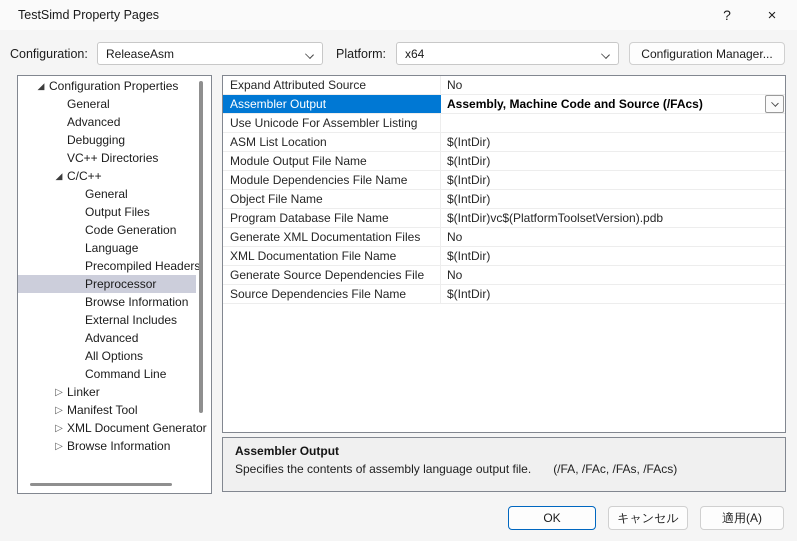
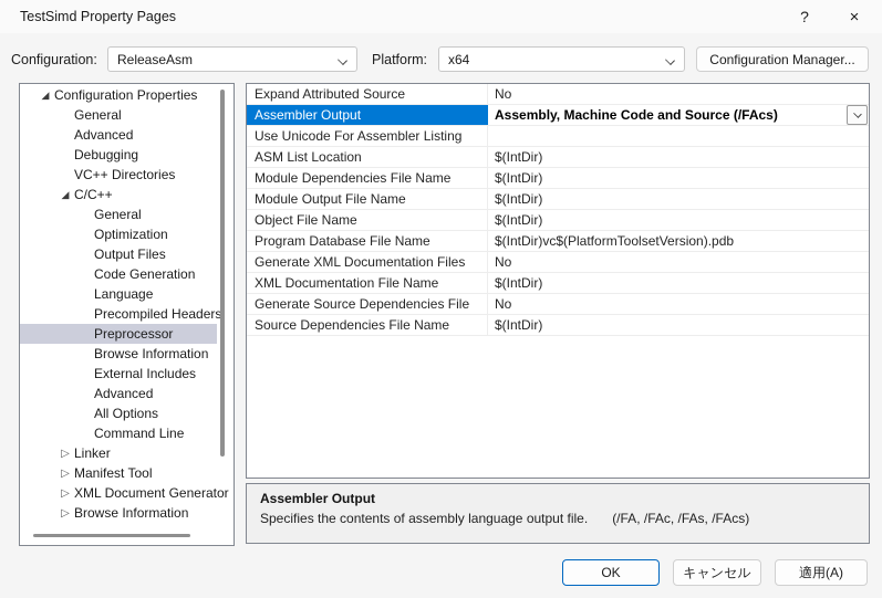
  TestSimd Property Pages
  ?
  ×
  Configuration:
  ReleaseAsm
  Platform:
  x64
  Configuration Manager...
  Configuration Properties
  General
  Advanced
  Debugging
  VC++ Directories
  C/C++
  General
+ Optimization
  Output Files
  Code Generation
  Language
  Precompiled Headers
  Preprocessor
  Browse Information
  External Includes
  Advanced
  All Options
  Command Line
  Linker
  Manifest Tool
  XML Document Generator
  Browse Information
  Expand Attributed Source
  No
  Assembler Output
  Assembly, Machine Code and Source (/FAcs)
  Use Unicode For Assembler Listing
  ASM List Location
  $(IntDir)
- Module Output File Name
+ Module Dependencies File Name
  $(IntDir)
- Module Dependencies File Name
+ Module Output File Name
  $(IntDir)
  Object File Name
  $(IntDir)
  Program Database File Name
  $(IntDir)vc$(PlatformToolsetVersion).pdb
  Generate XML Documentation Files
  No
  XML Documentation File Name
  $(IntDir)
  Generate Source Dependencies File
  No
  Source Dependencies File Name
  $(IntDir)
  Assembler Output
  Specifies the contents of assembly language output file. (/FA, /FAc, /FAs, /FAcs)
  OK
  キャンセル
  適用(A)
